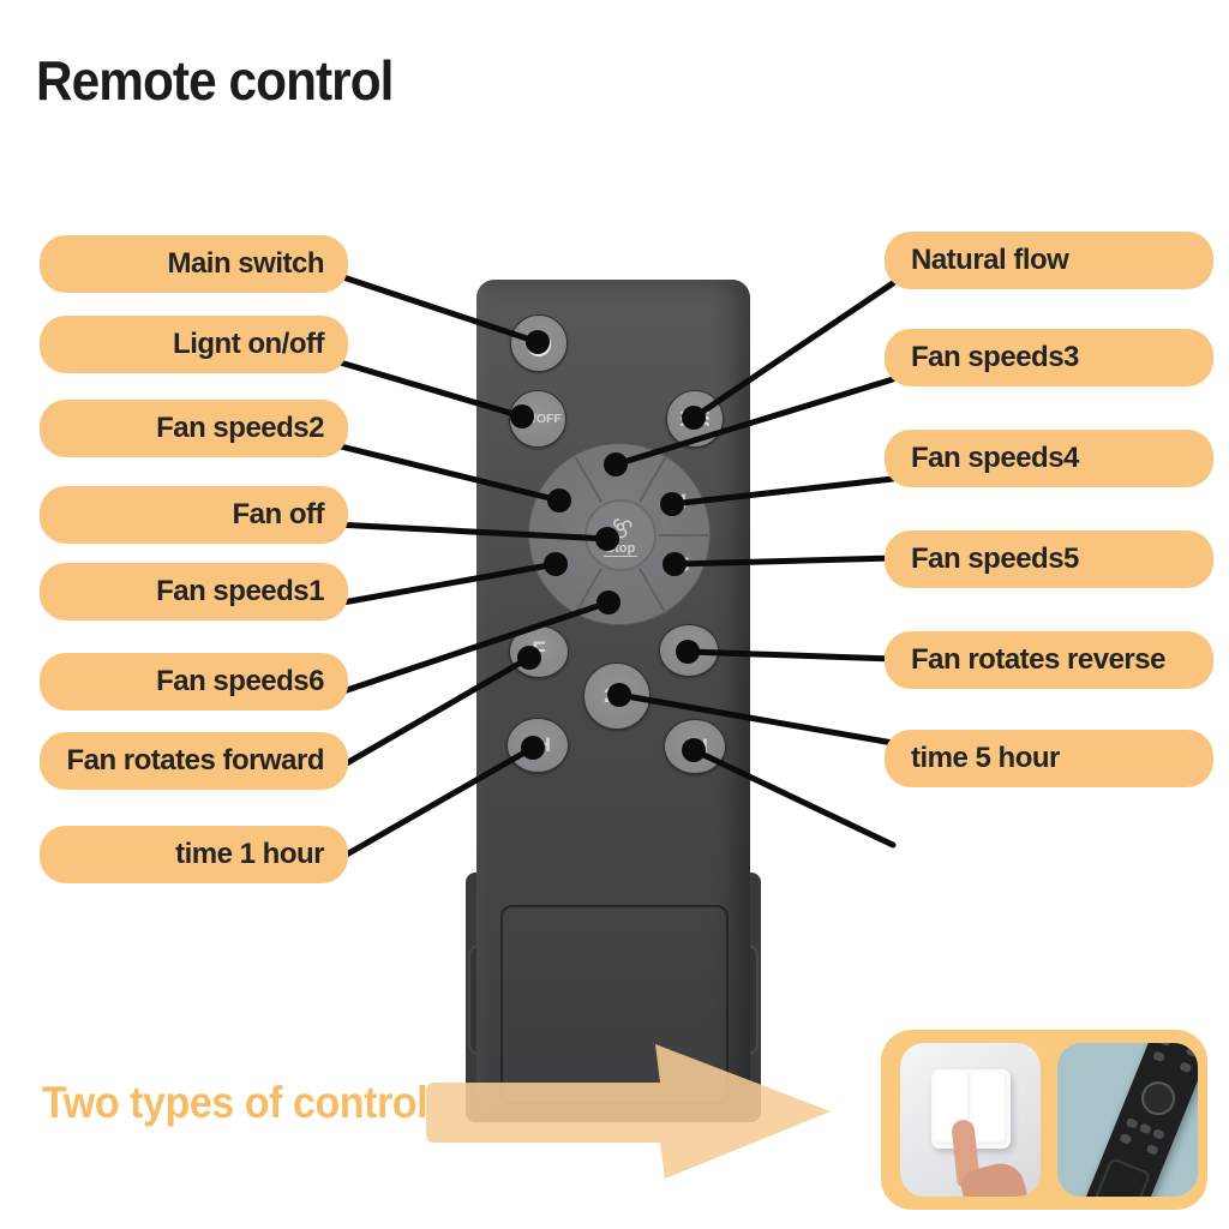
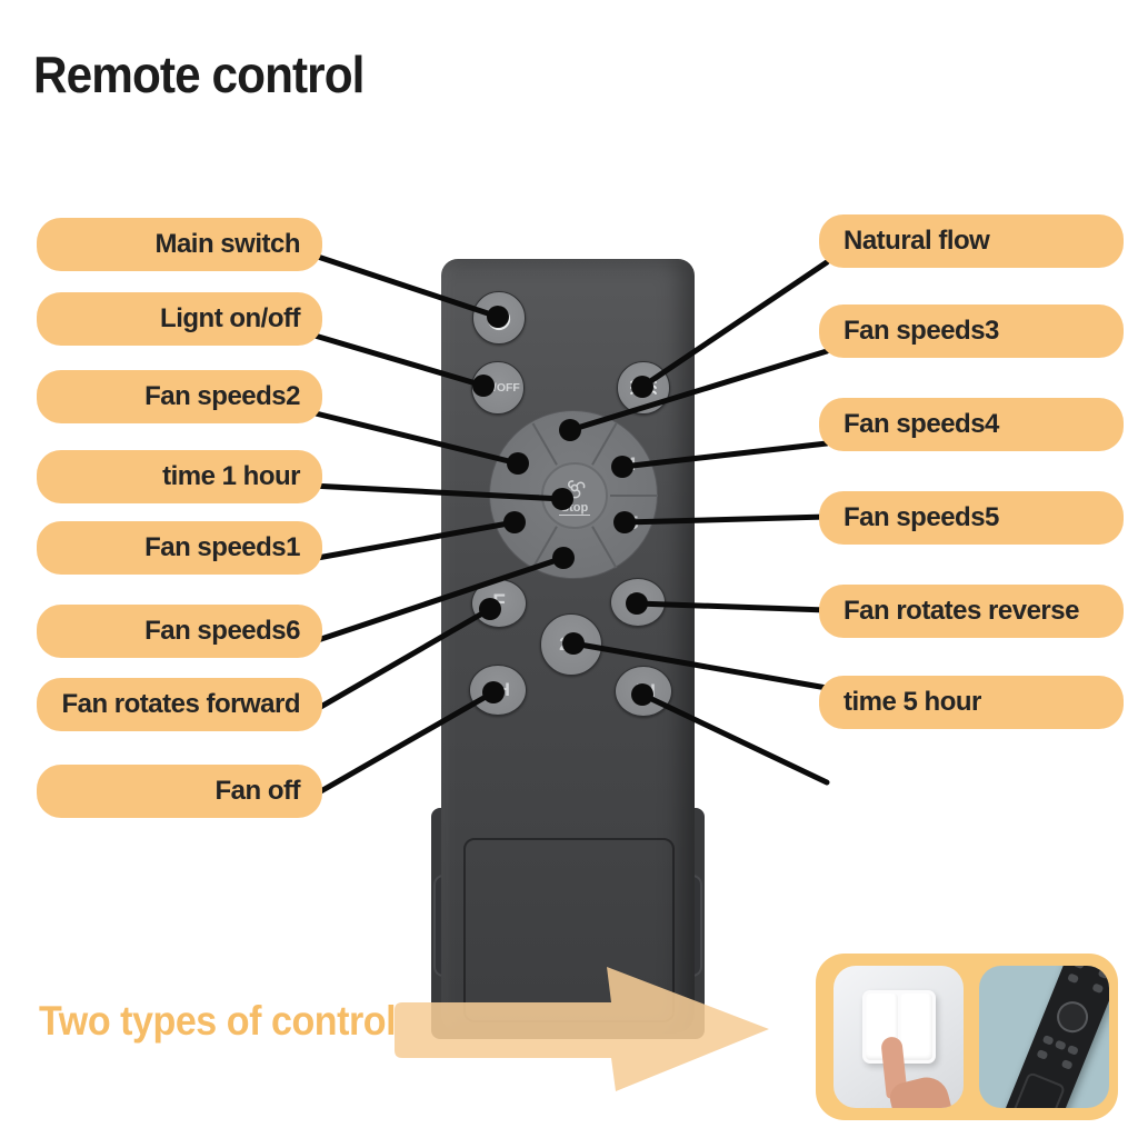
  Remote control
  top
  Main switch
  Lignt on/off
  Fan speeds2
- Fan off
+ time 1 hour
  Fan speeds1
  Fan speeds6
  Fan rotates forward
- time 1 hour
+ Fan off
  Natural flow
  Fan speeds3
  Fan speeds4
  Fan speeds5
  Fan rotates reverse
  time 5 hour
  Two types of control
